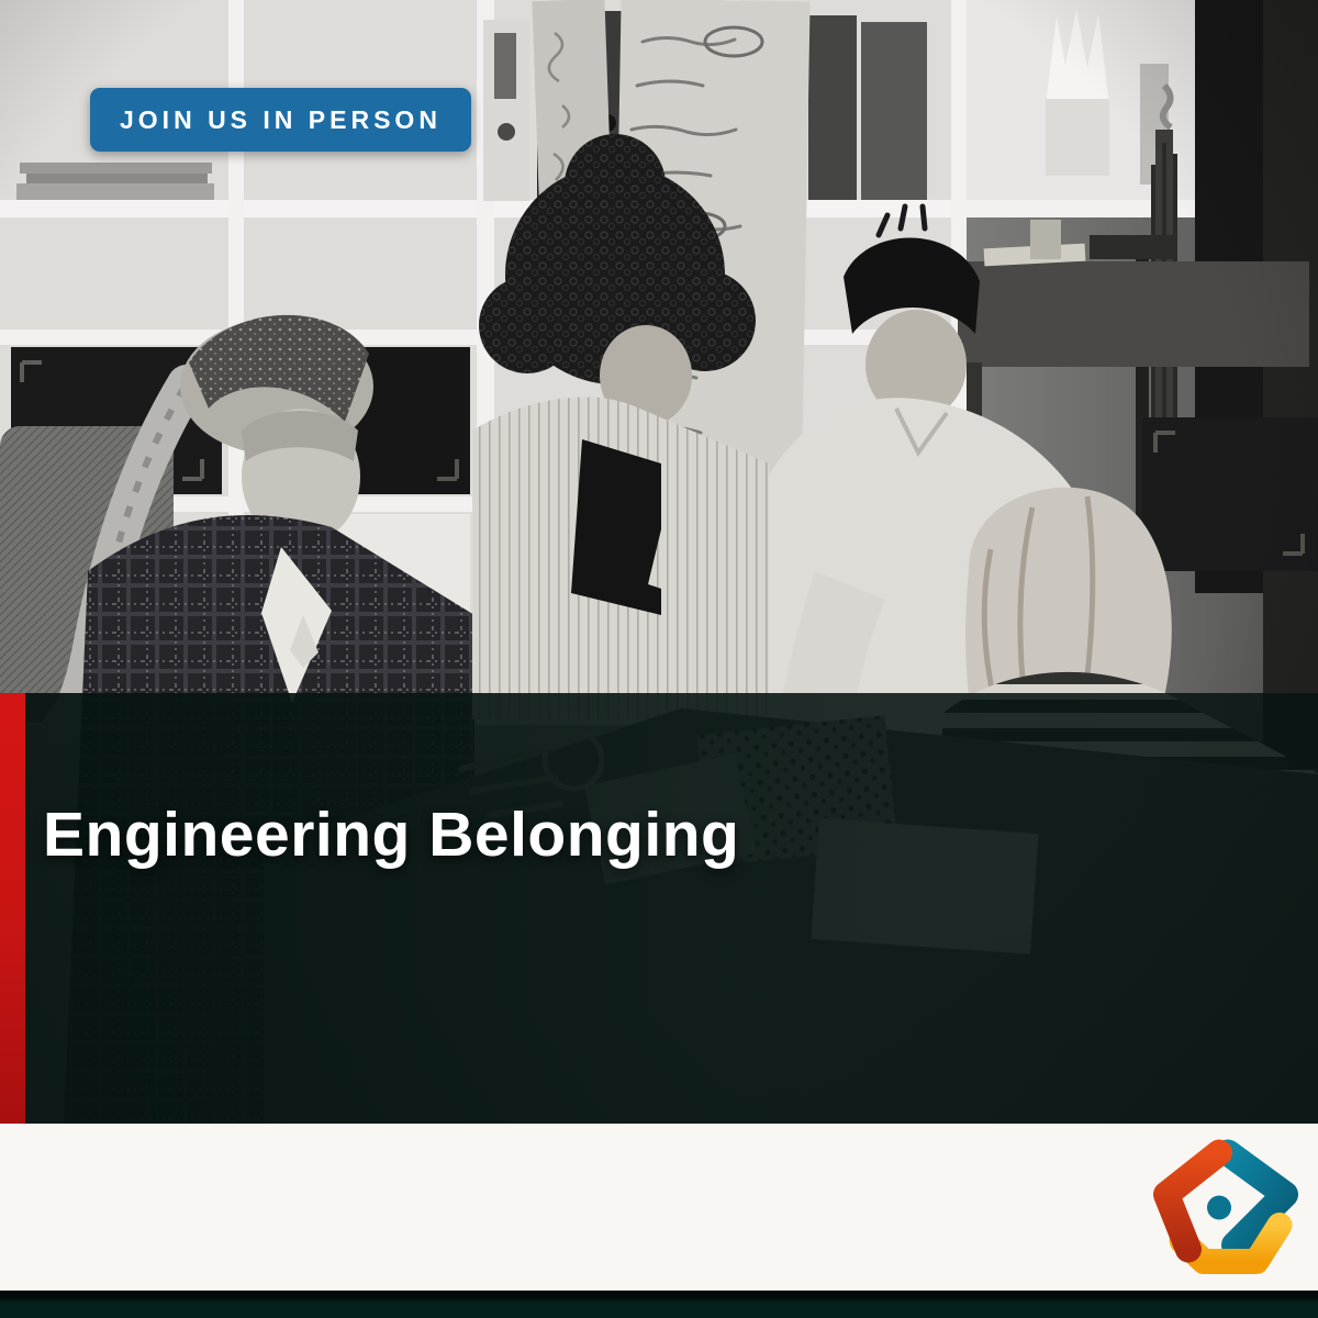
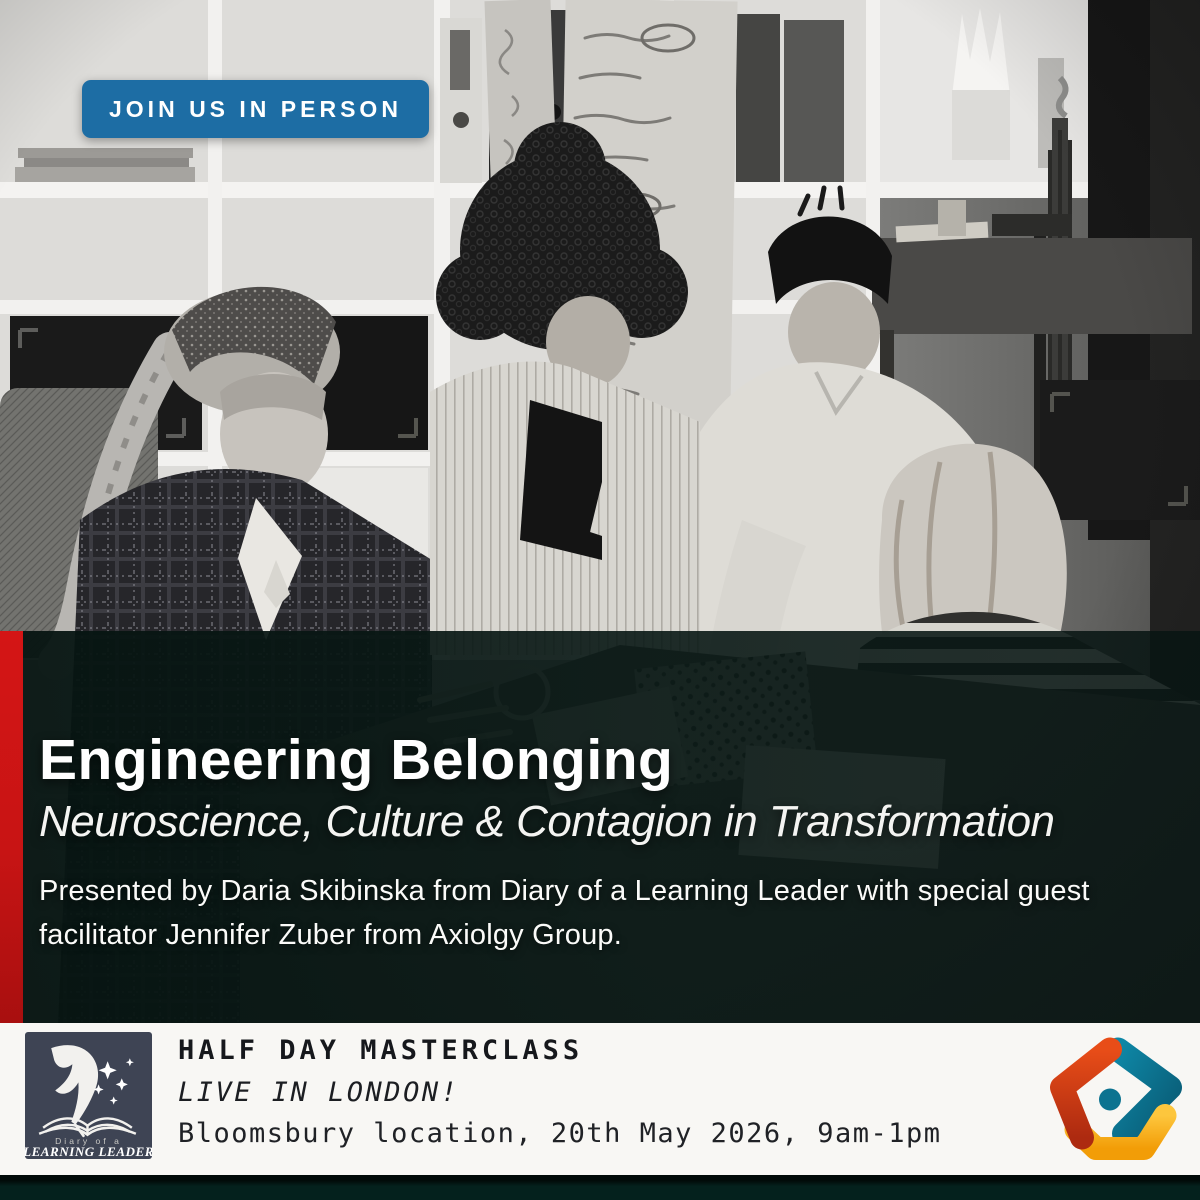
  JOIN US IN PERSON
  Engineering Belonging
+ Neuroscience, Culture & Contagion in Transformation
+ Presented by Daria Skibinska from Diary of a Learning Leader with special guest
+ facilitator Jennifer Zuber from Axiolgy Group.
+ Diary of a
+ LEARNING LEADER
+ HALF DAY MASTERCLASS
+ LIVE IN LONDON!
+ Bloomsbury location, 20th May 2026, 9am-1pm
